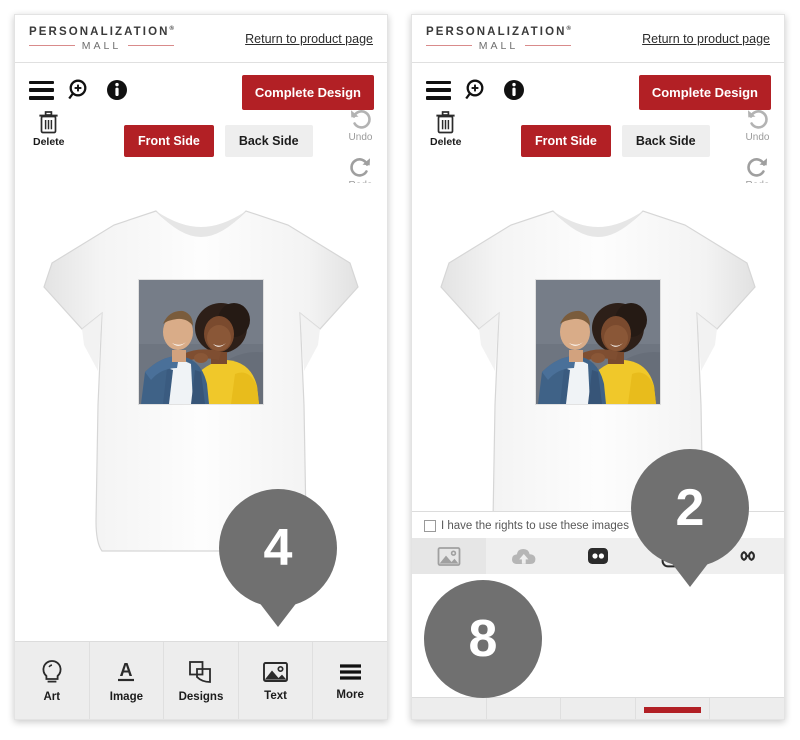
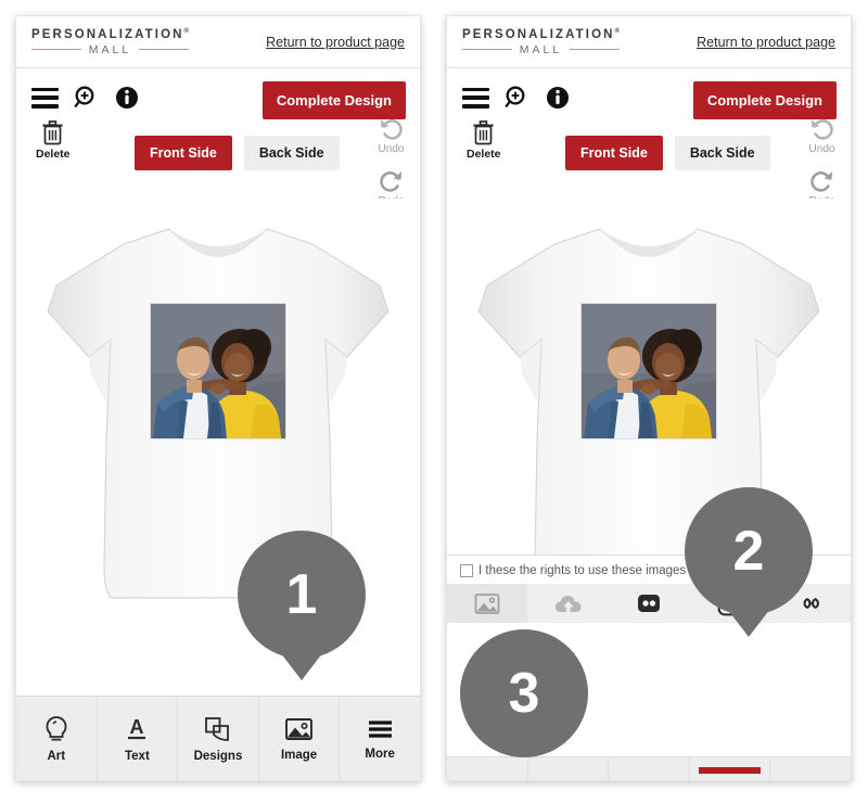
  PERSONALIZATION
  MALL
  Return to product page
  Complete Design
  Delete
  Front Side
  Back Side
  Undo
  Art
  A
- Image
+ Text
  Designs
- Text
+ Image
  More
  PERSONALIZATION
  MALL
  Return to product page
  Complete Design
  Delete
  Front Side
  Back Side
  Undo
- I have the rights to use these images
+ I these the rights to use these images
- 4
+ 1
  2
- 8
+ 3
